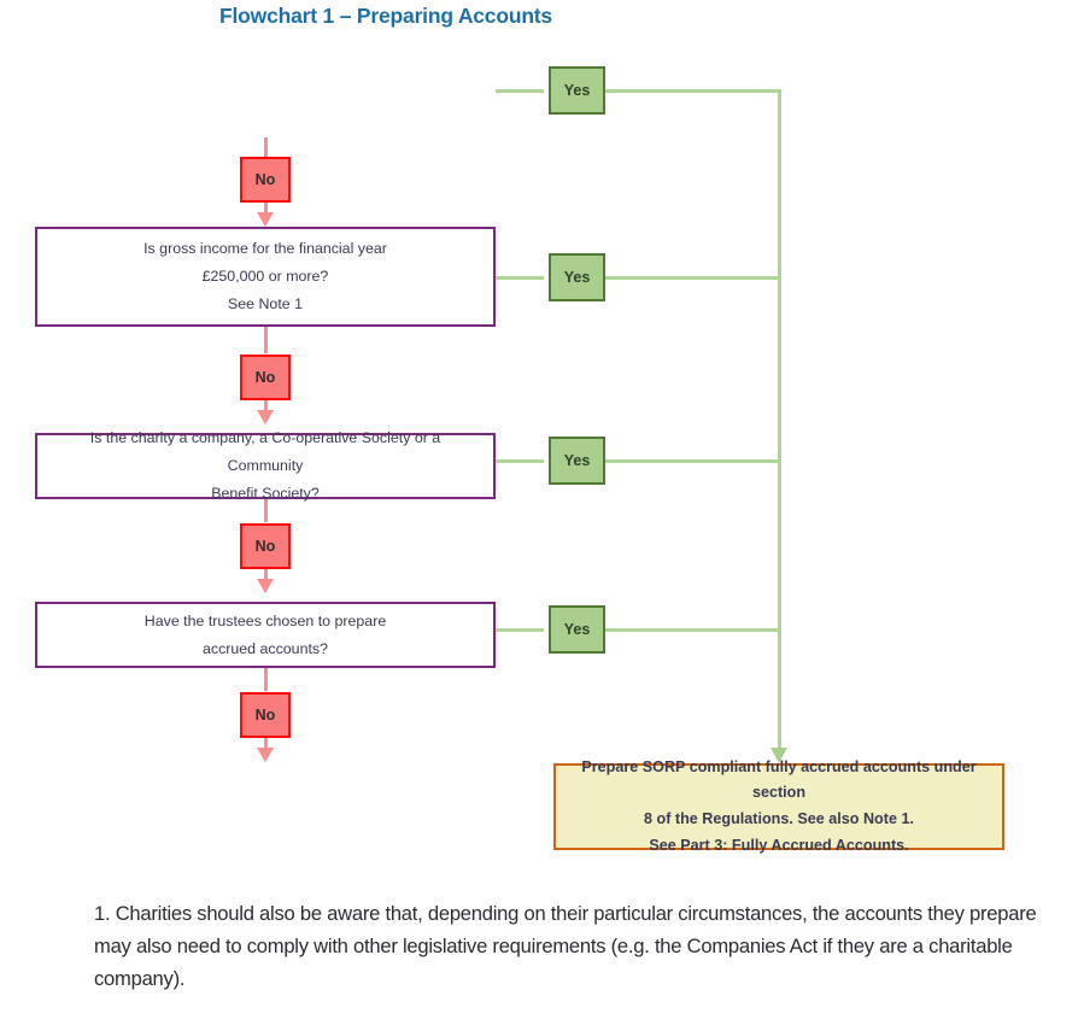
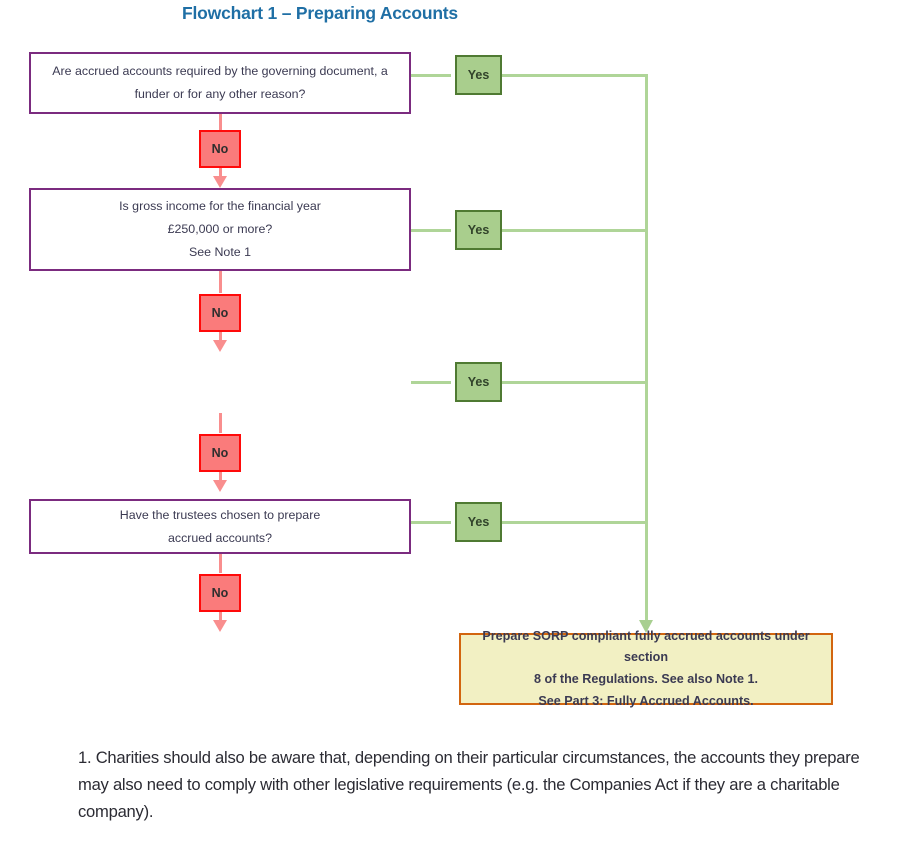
  Flowchart 1 – Preparing Accounts
+ Are accrued accounts required by the governing document, a
+ funder or for any other reason?
  Yes
  No
  Is gross income for the financial year
  £250,000 or more?
  See Note 1
  Yes
  No
- Is the charity a company, a Co-operative Society or a Community
- Benefit Society?
  Yes
  No
  Have the trustees chosen to prepare
  accrued accounts?
  Yes
  No
  Prepare SORP compliant fully accrued accounts under section
  8 of the Regulations. See also Note 1.
  See Part 3: Fully Accrued Accounts.
  1. Charities should also be aware that, depending on their particular circumstances, the accounts they prepare may also need to comply with other legislative requirements (e.g. the Companies Act if they are a charitable company).
